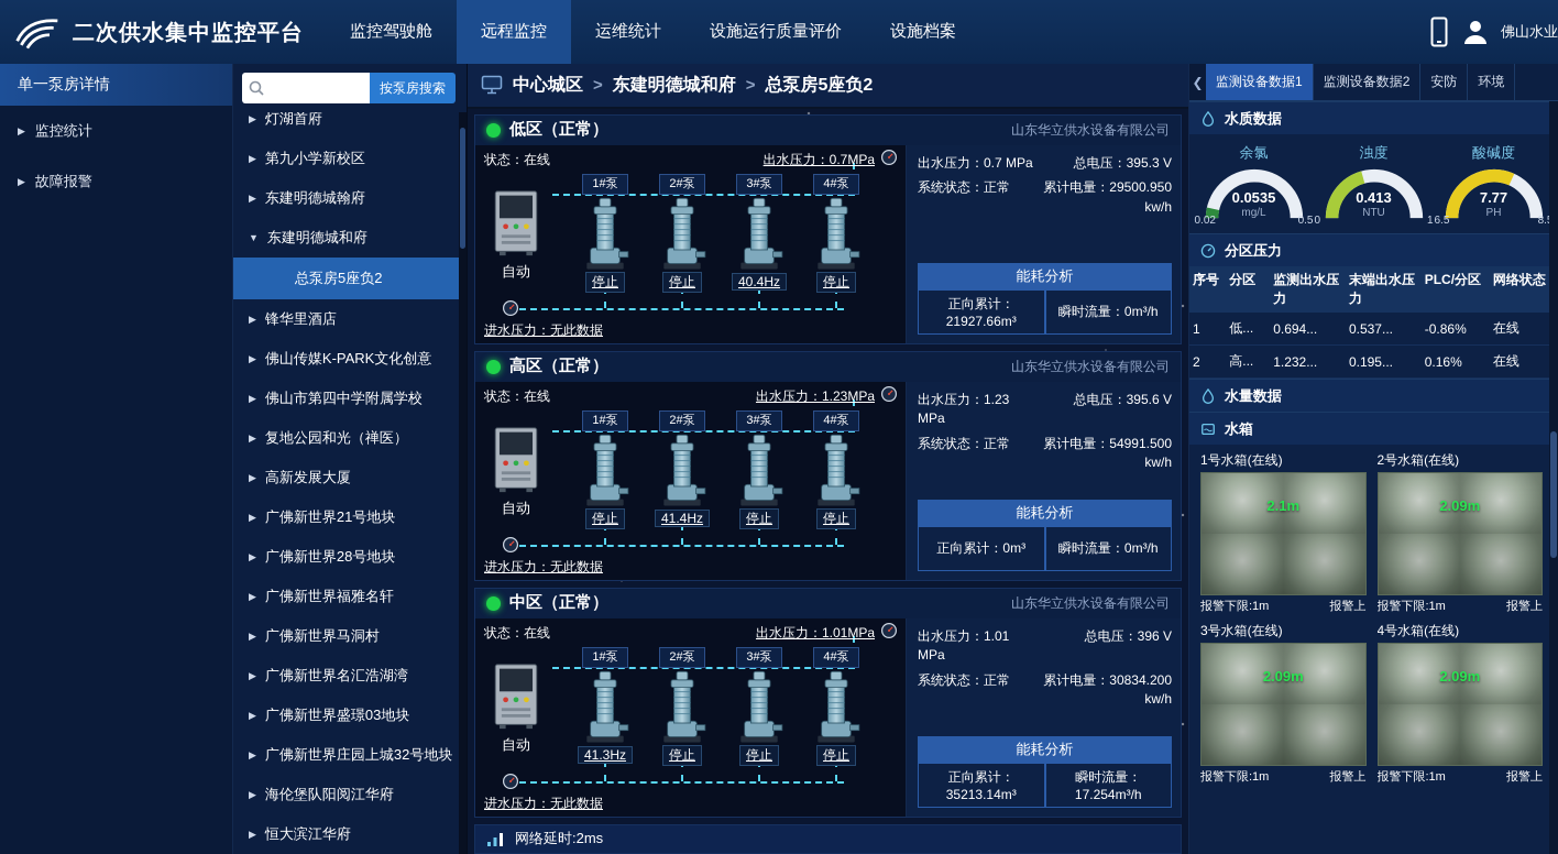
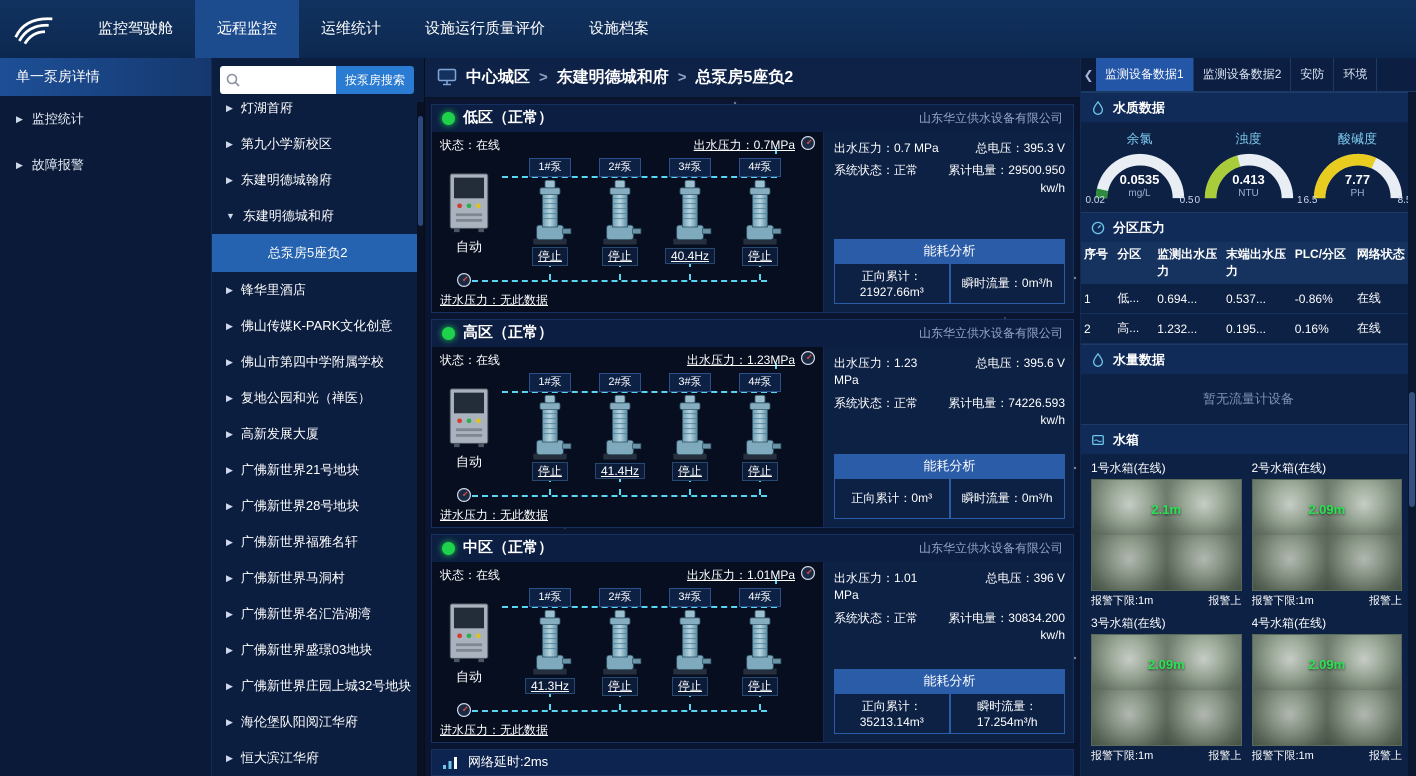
- 二次供水集中监控平台
  监控驾驶舱
  远程监控
  运维统计
  设施运行质量评价
  设施档案
- 佛山水业
  单一泵房详情
  ▶
  监控统计
  ▶
  故障报警
  按泵房搜索
  ▶
  灯湖首府
  ▶
  第九小学新校区
  ▶
  东建明德城翰府
  ▼
  东建明德城和府
  总泵房5座负2
  ▶
  锋华里酒店
  ▶
  佛山传媒K-PARK文化创意
  ▶
  佛山市第四中学附属学校
  ▶
  复地公园和光（禅医）
  ▶
  高新发展大厦
  ▶
  广佛新世界21号地块
  ▶
  广佛新世界28号地块
  ▶
  广佛新世界福雅名轩
  ▶
  广佛新世界马洞村
  ▶
  广佛新世界名汇浩湖湾
  ▶
  广佛新世界盛璟03地块
  ▶
  广佛新世界庄园上城32号地块
  ▶
  海伦堡队阳阅江华府
  ▶
  恒大滨江华府
  中心城区
  >
  东建明德城和府
  >
  总泵房5座负2
  低区（正常）
  山东华立供水设备有限公司
  状态：在线
  出水压力：0.7MPa
  自动
  1#泵
  停止
  2#泵
  停止
  3#泵
  40.4Hz
  4#泵
  停止
  进水压力：无此数据
  出水压力：0.7 MPa
  总电压：395.3 V
  系统状态：正常
  累计电量：29500.950 kw/h
  能耗分析
  正向累计：21927.66m³
  瞬时流量：0m³/h
  高区（正常）
  山东华立供水设备有限公司
  状态：在线
  出水压力：1.23MPa
  自动
  1#泵
  停止
  2#泵
  41.4Hz
  3#泵
  停止
  4#泵
  停止
  进水压力：无此数据
  出水压力：1.23 MPa
  总电压：395.6 V
  系统状态：正常
- 累计电量：54991.500 kw/h
+ 累计电量：74226.593 kw/h
  能耗分析
  正向累计：0m³
  瞬时流量：0m³/h
  中区（正常）
  山东华立供水设备有限公司
  状态：在线
  出水压力：1.01MPa
  自动
  1#泵
  41.3Hz
  2#泵
  停止
  3#泵
  停止
  4#泵
  停止
  进水压力：无此数据
  出水压力：1.01 MPa
  总电压：396 V
  系统状态：正常
  累计电量：30834.200 kw/h
  能耗分析
  正向累计：35213.14m³
  瞬时流量：17.254m³/h
  网络延时:2ms
  ❮
  监测设备数据1
  监测设备数据2
  安防
  环境
  水质数据
  余氯
  0.0535
  mg/L
  0.02
  0.5
  浊度
  0.413
  NTU
  0
  1
  酸碱度
  7.77
  PH
  6.5
  分区压力
  序号	分区	监测出水压力	末端出水压力	PLC/分区	网络状态
  1	低...	0.694...	0.537...	-0.86%	在线
  2	高...	1.232...	0.195...	0.16%	在线
  水量数据
+ 暂无流量计设备
  水箱
  1号水箱(在线)
  2.1m
  报警下限:1m
  报警上
  2号水箱(在线)
  2.09m
  报警下限:1m
  报警上
  3号水箱(在线)
  2.09m
  报警下限:1m
  报警上
  4号水箱(在线)
  2.09m
  报警下限:1m
  报警上
